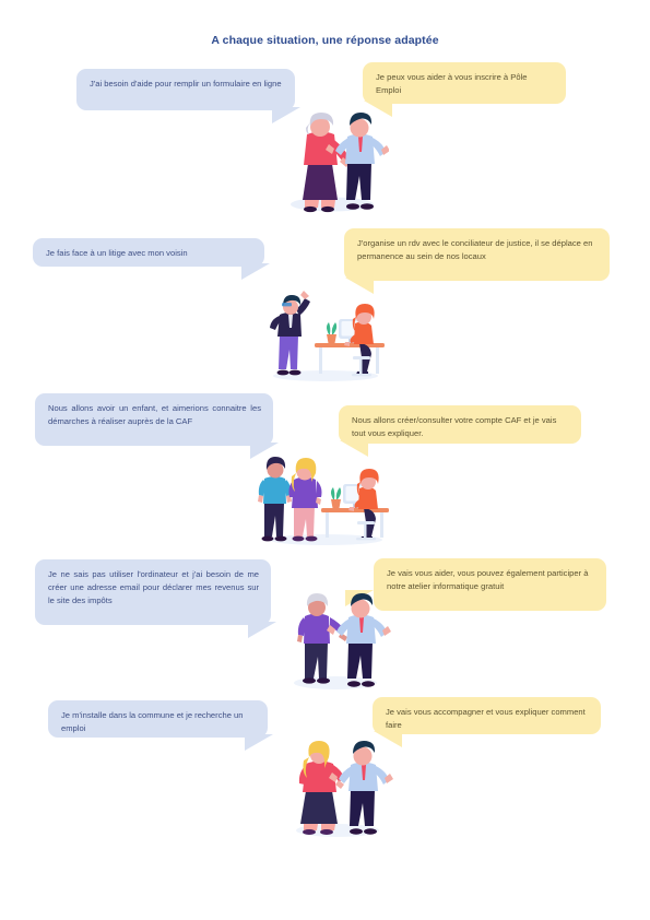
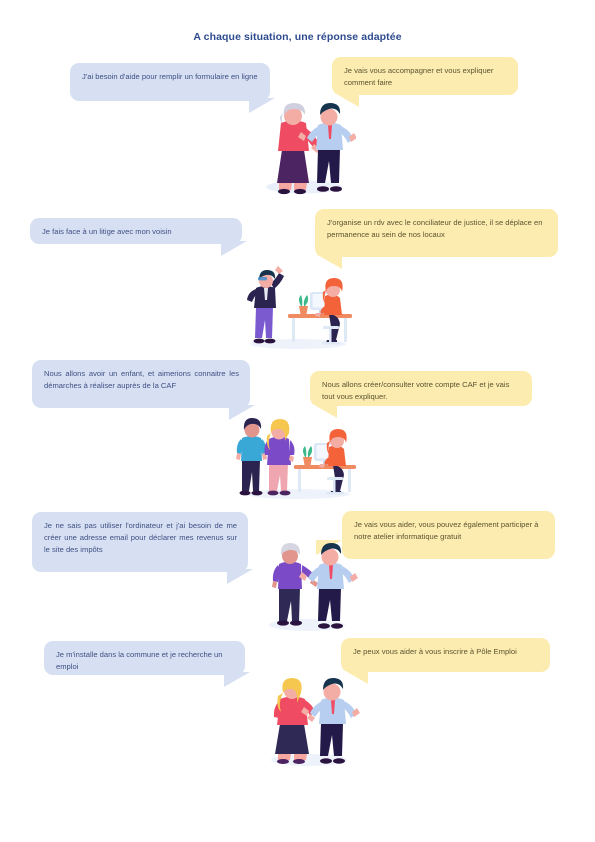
  A chaque situation, une réponse adaptée
  J'ai besoin d'aide pour remplir un formulaire en ligne
- Je peux vous aider à vous inscrire à Pôle Emploi
+ Je vais vous accompagner et vous expliquer comment faire
  Je fais face à un litige avec mon voisin
  J'organise un rdv avec le conciliateur de justice, il se déplace en permanence au sein de nos locaux
  Nous allons avoir un enfant, et aimerions connaitre les démarches à réaliser auprès de la CAF
  Nous allons créer/consulter votre compte CAF et je vais tout vous expliquer.
  Je ne sais pas utiliser l'ordinateur et j'ai besoin de me créer une adresse email pour déclarer mes revenus sur le site des impôts
  Je vais vous aider, vous pouvez également participer à notre atelier informatique gratuit
  Je m'installe dans la commune et je recherche un emploi
- Je vais vous accompagner et vous expliquer comment faire
+ Je peux vous aider à vous inscrire à Pôle Emploi
